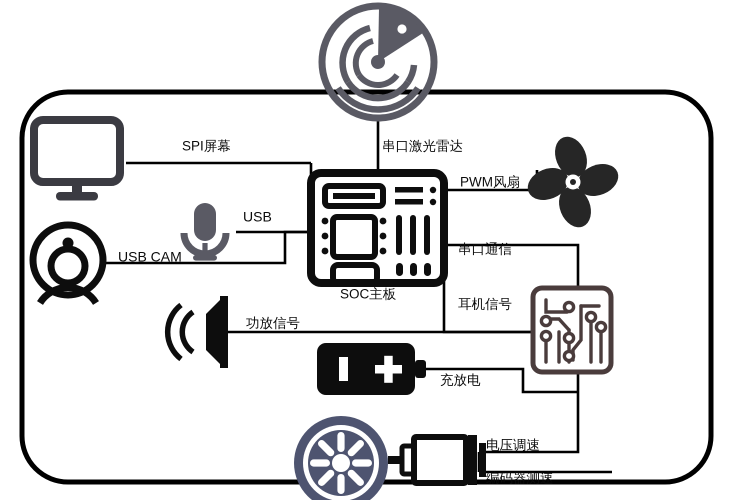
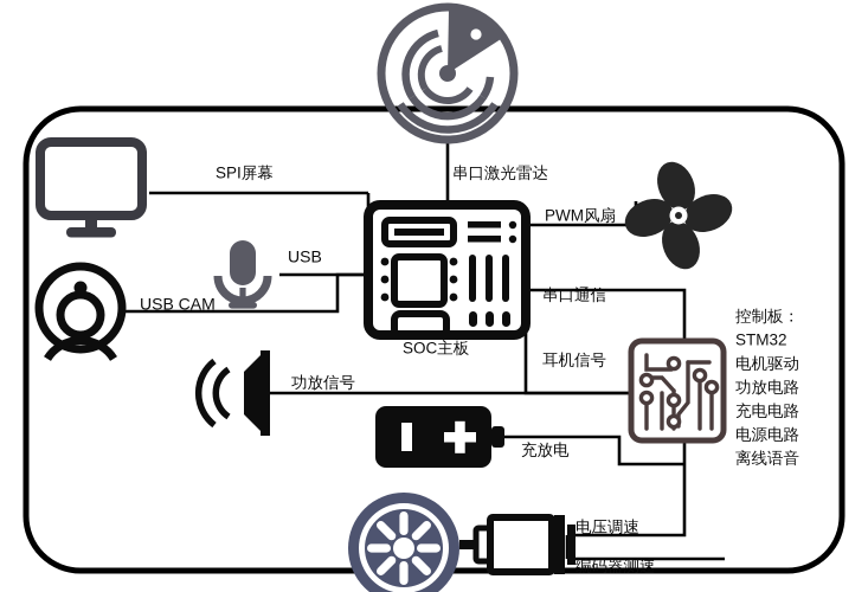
  SPI屏幕
  USB
  USB CAM
  串口激光雷达
  PWM风扇
  串口通信
  耳机信号
  功放信号
  充放电
  电压调速
  编码器测速
  SOC主板
+ 控制板：
+ STM32
+ 电机驱动
+ 功放电路
+ 充电电路
+ 电源电路
+ 离线语音
